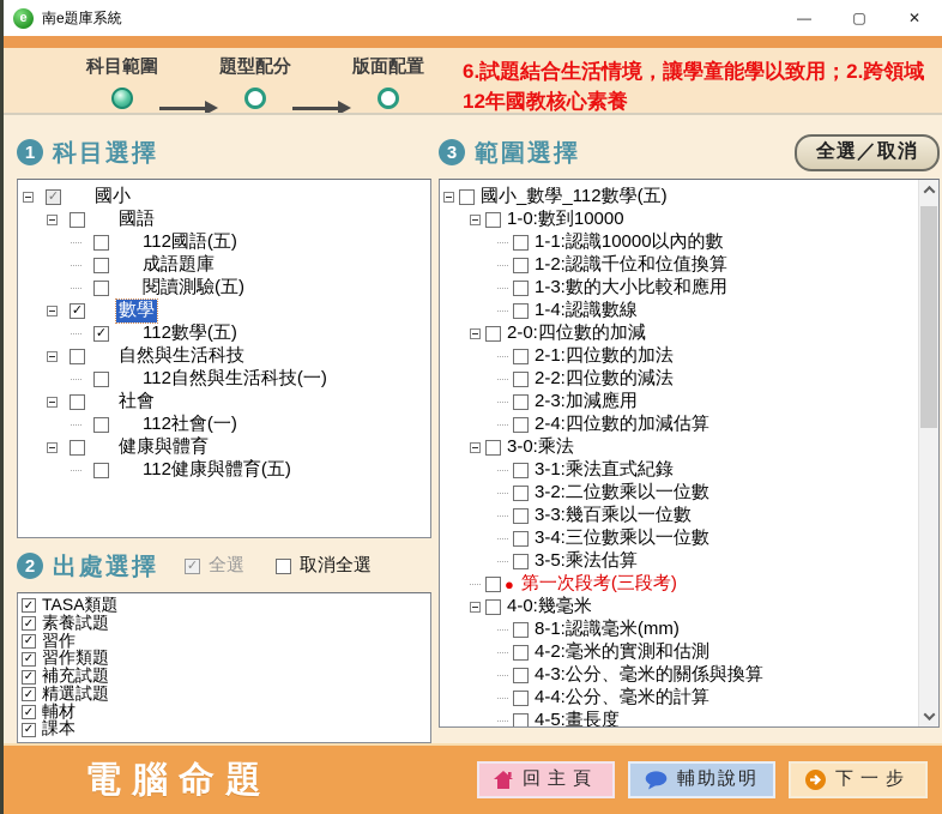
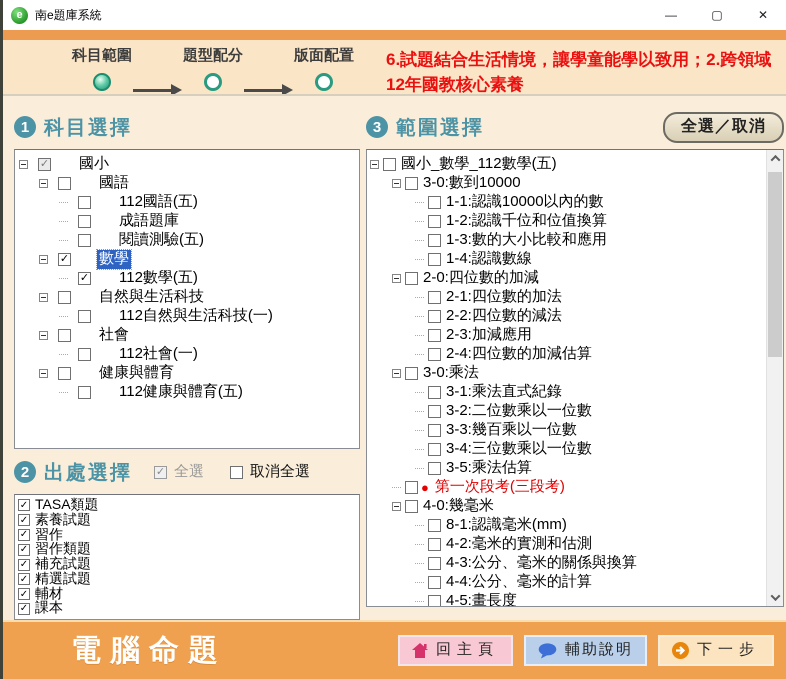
  e
  南e題庫系統
  —
  ▢
  ✕
  科目範圍
  題型配分
  版面配置
  6.試題結合生活情境，讓學童能學以致用；2.跨領域
  12年國教核心素養
  1
  科目選擇
  ✓
  國小
  國語
  112國語(五)
  成語題庫
  閱讀測驗(五)
  ✓
  數學
  ✓
  112數學(五)
  自然與生活科技
  112自然與生活科技(一)
  社會
  112社會(一)
  健康與體育
  112健康與體育(五)
  2
  出處選擇
  ✓
  全選
  取消全選
  ✓
  TASA類題
  ✓
  素養試題
  ✓
  習作
  ✓
  習作類題
  ✓
  補充試題
  ✓
  精選試題
  ✓
  輔材
  ✓
  課本
  3
  範圍選擇
  全選／取消
  國小_數學_112數學(五)
- 1-0:數到10000
+ 3-0:數到10000
  1-1:認識10000以內的數
  1-2:認識千位和位值換算
  1-3:數的大小比較和應用
  1-4:認識數線
  2-0:四位數的加減
  2-1:四位數的加法
  2-2:四位數的減法
  2-3:加減應用
  2-4:四位數的加減估算
  3-0:乘法
  3-1:乘法直式紀錄
  3-2:二位數乘以一位數
  3-3:幾百乘以一位數
  3-4:三位數乘以一位數
  3-5:乘法估算
  ●
  第一次段考(三段考)
  4-0:幾毫米
  8-1:認識毫米(mm)
  4-2:毫米的實測和估測
  4-3:公分、毫米的關係與換算
  4-4:公分、毫米的計算
  4-5:畫長度
  電腦命題
  回主頁
  輔助說明
  下一步
